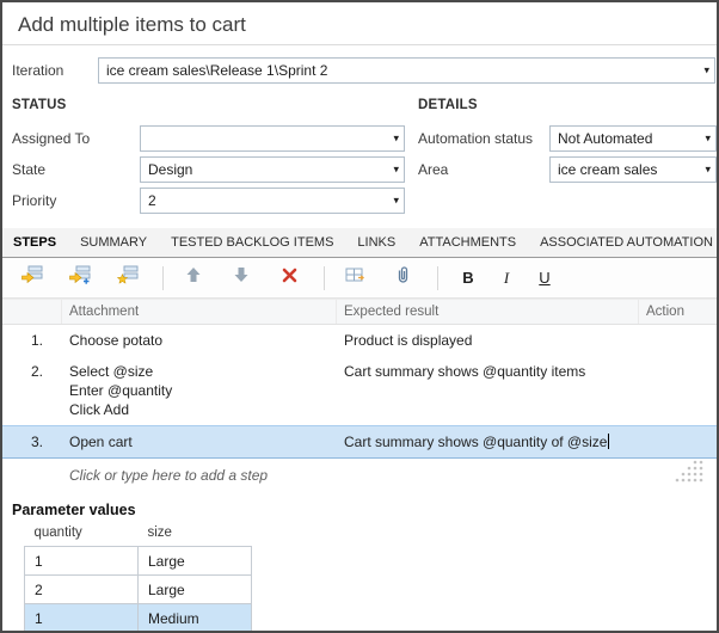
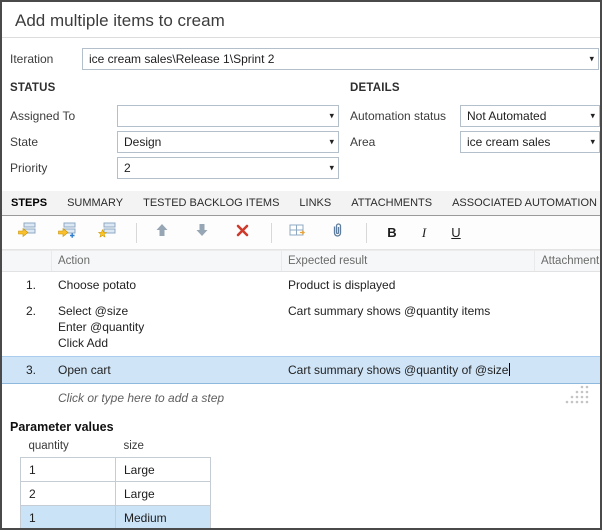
- Add multiple items to cart
+ Add multiple items to cream
  Iteration
  ice cream sales\Release 1\Sprint 2
  ▾
  STATUS
  Assigned To
  ▾
  State
  Design
  ▾
  Priority
  2
  ▾
  DETAILS
  Automation status
  Not Automated
  ▾
  Area
  ice cream sales
  ▾
  STEPS
  SUMMARY
  TESTED BACKLOG ITEMS
  LINKS
  ATTACHMENTS
  ASSOCIATED AUTOMATION
  B
  I
  U
- Attachment
+ Action
  Expected result
- Action
+ Attachment
  1.
  Choose potato
  Product is displayed
  2.
  Select @size
  Enter @quantity
  Click Add
  Cart summary shows @quantity items
  3.
  Open cart
  Cart summary shows @quantity of @size
  Click or type here to add a step
  Parameter values
  quantity	size
  1	Large
  2	Large
  1	Medium
